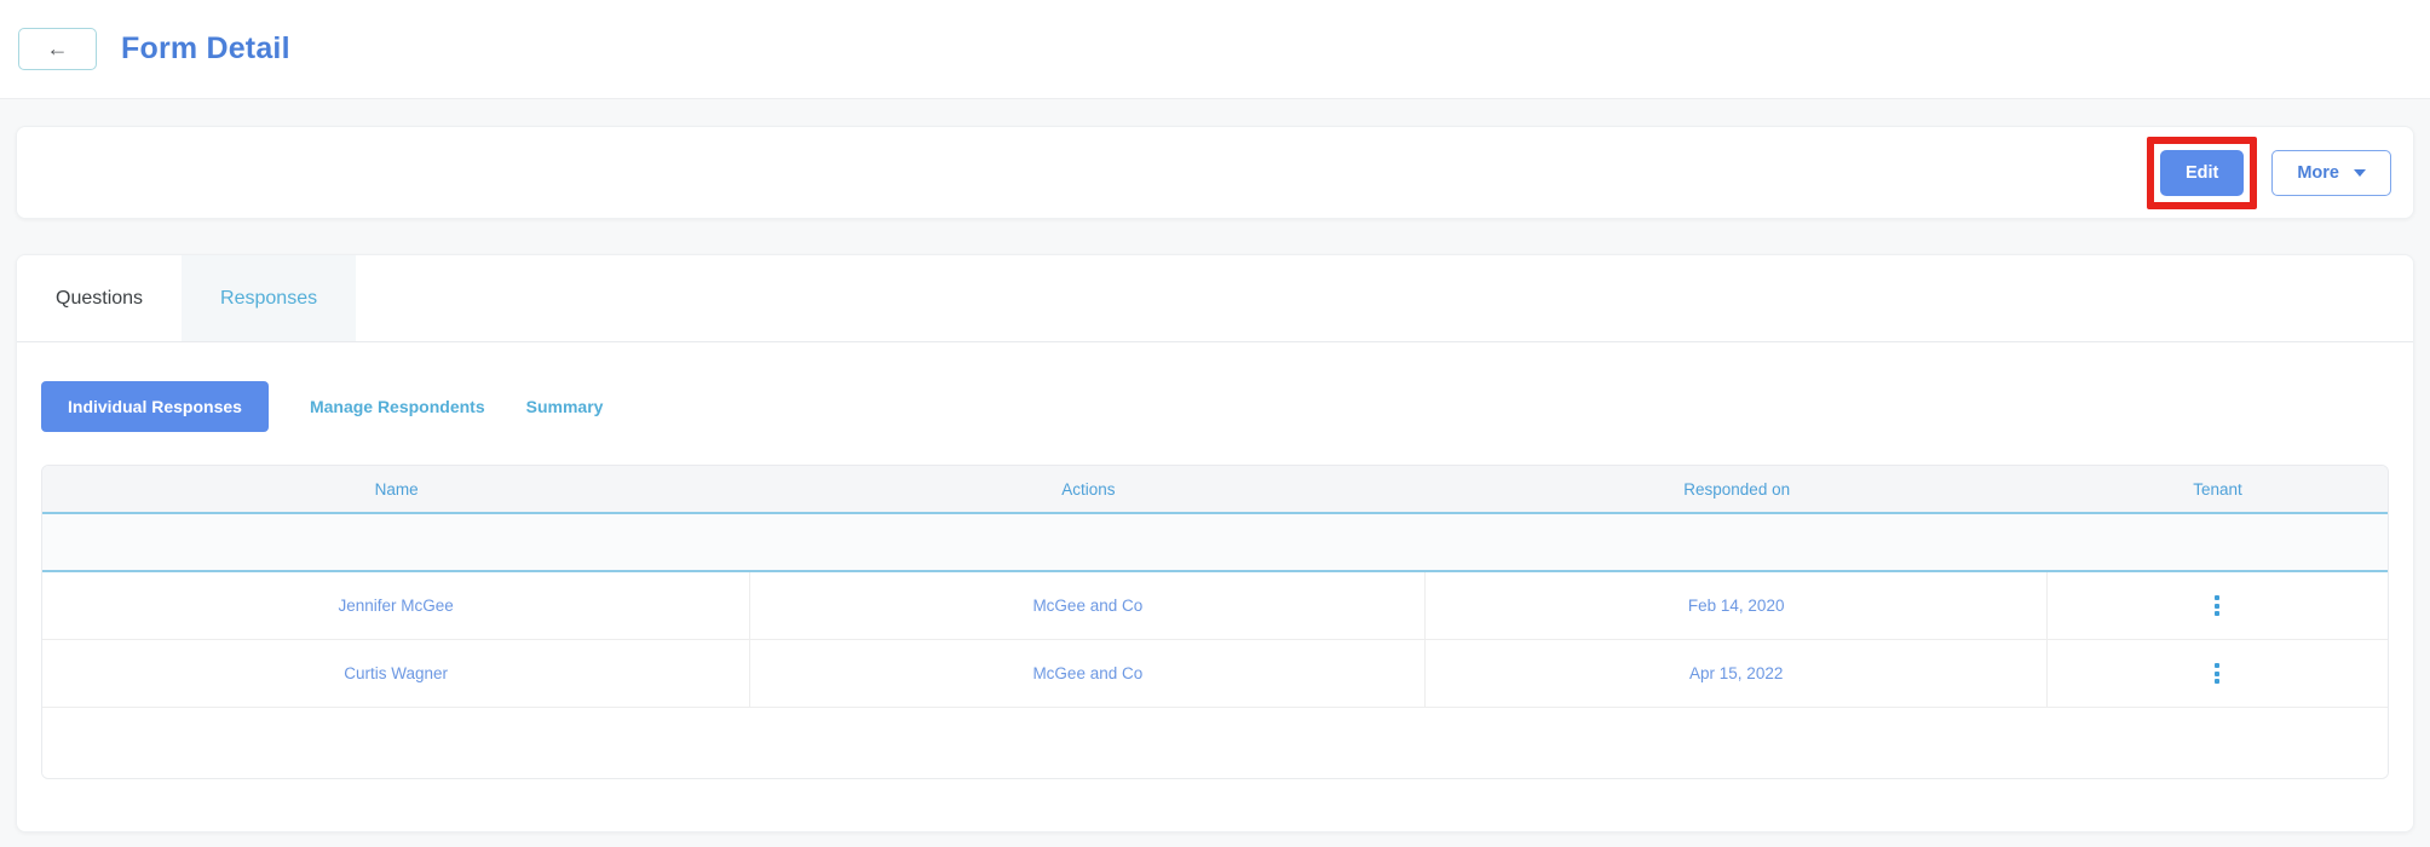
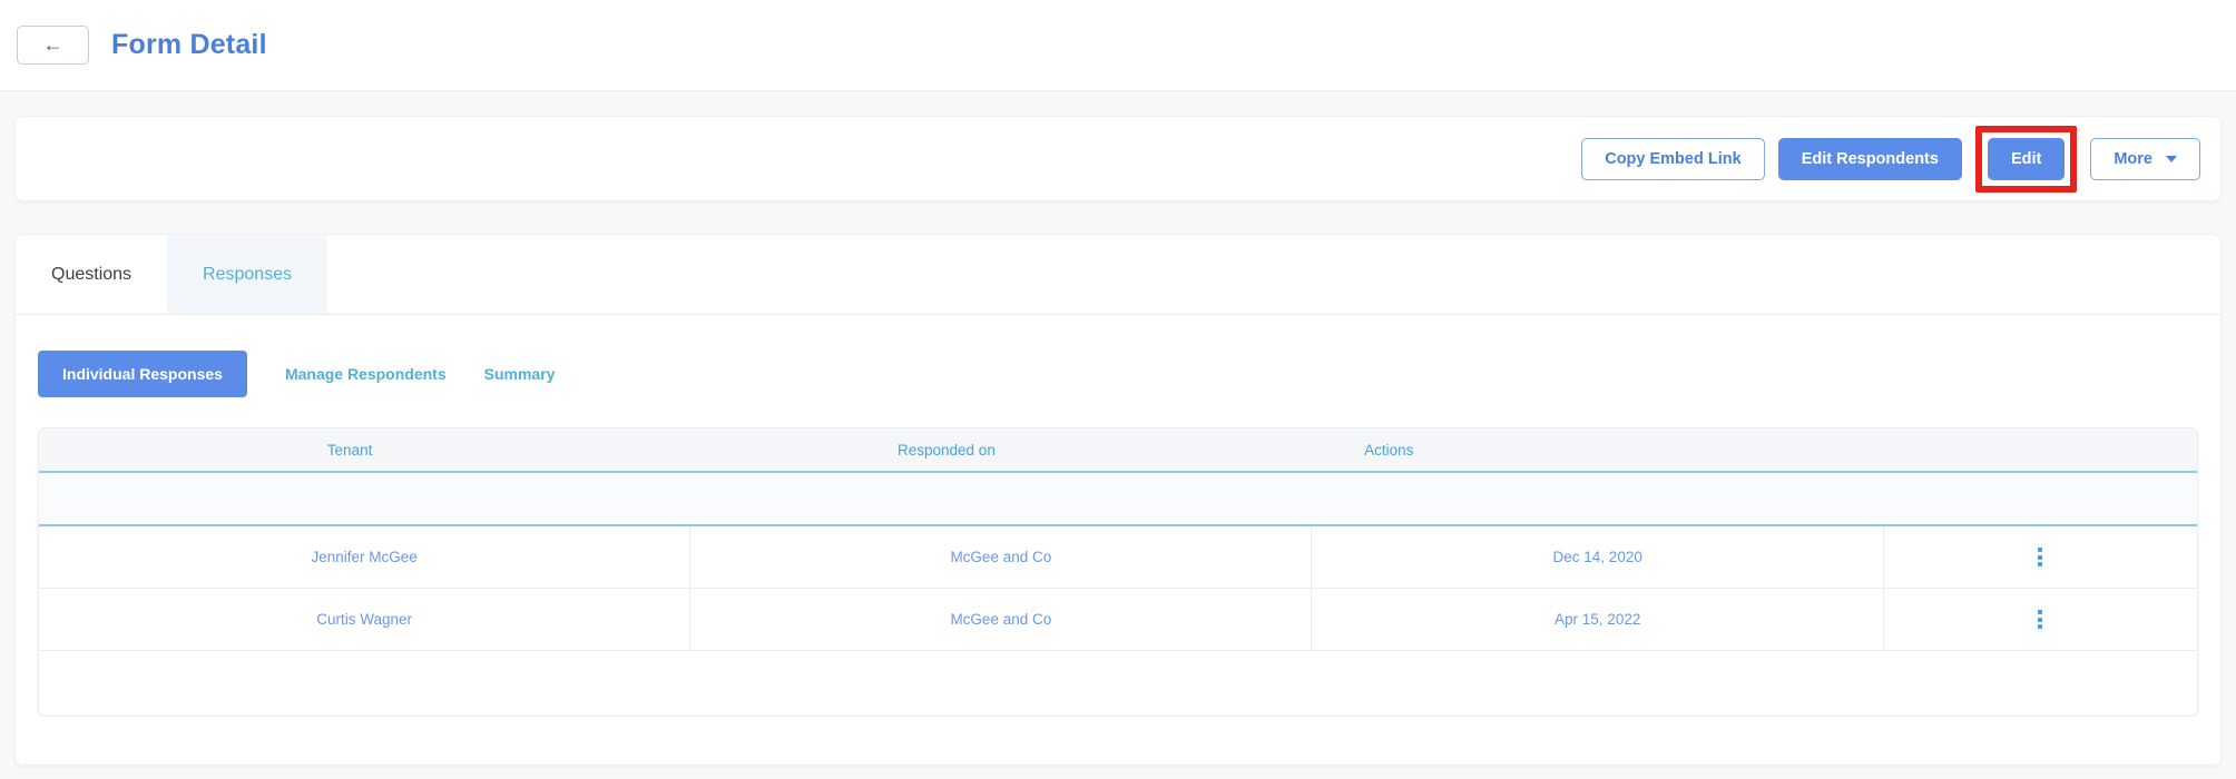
  ←
  Form Detail
+ Copy Embed Link
+ Edit Respondents
  Edit
  More
  Questions
  Responses
  Individual Responses
  Manage Respondents
  Summary
- Name
- Actions
+ Tenant
  Responded on
- Tenant
+ Actions
  Jennifer McGee
  McGee and Co
- Feb 14, 2020
+ Dec 14, 2020
  Curtis Wagner
  McGee and Co
  Apr 15, 2022
